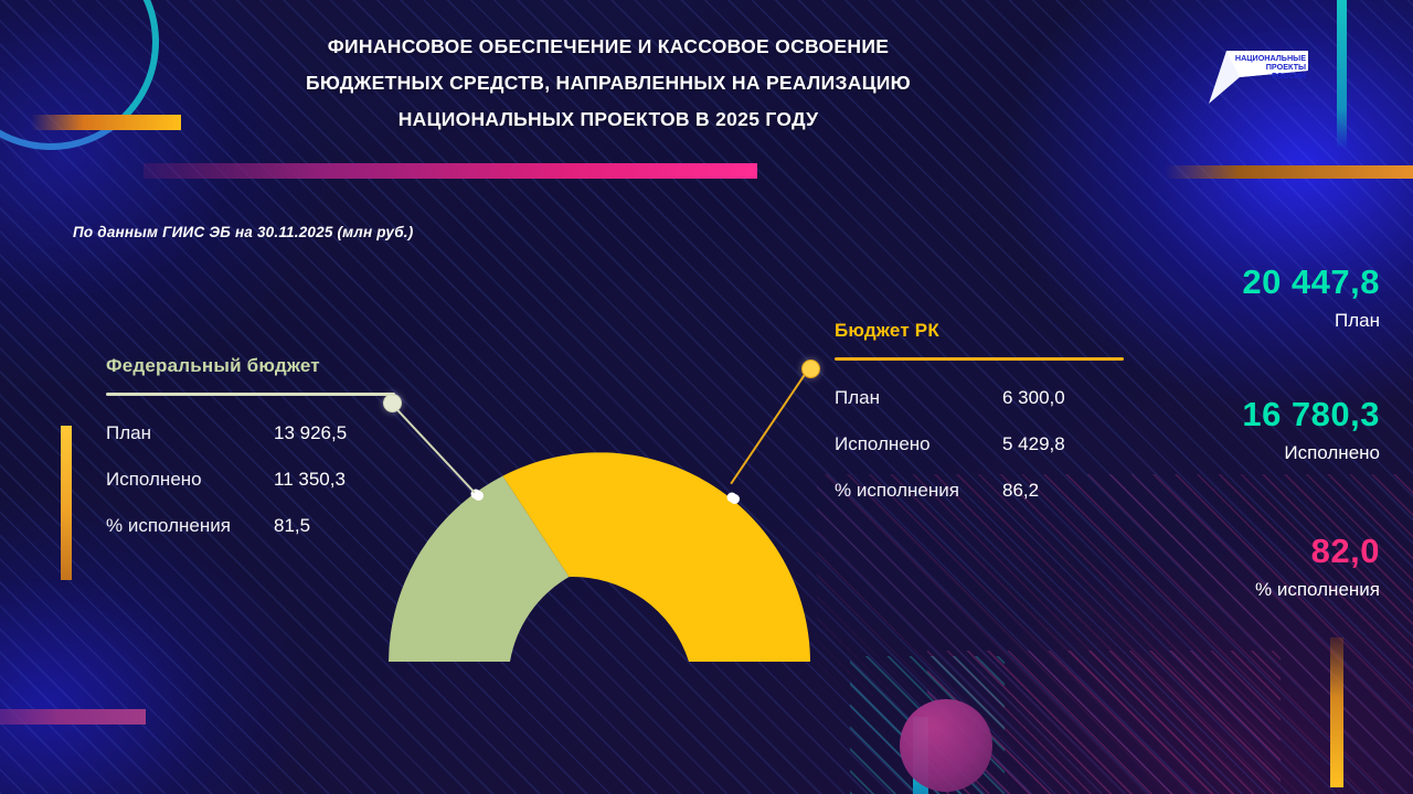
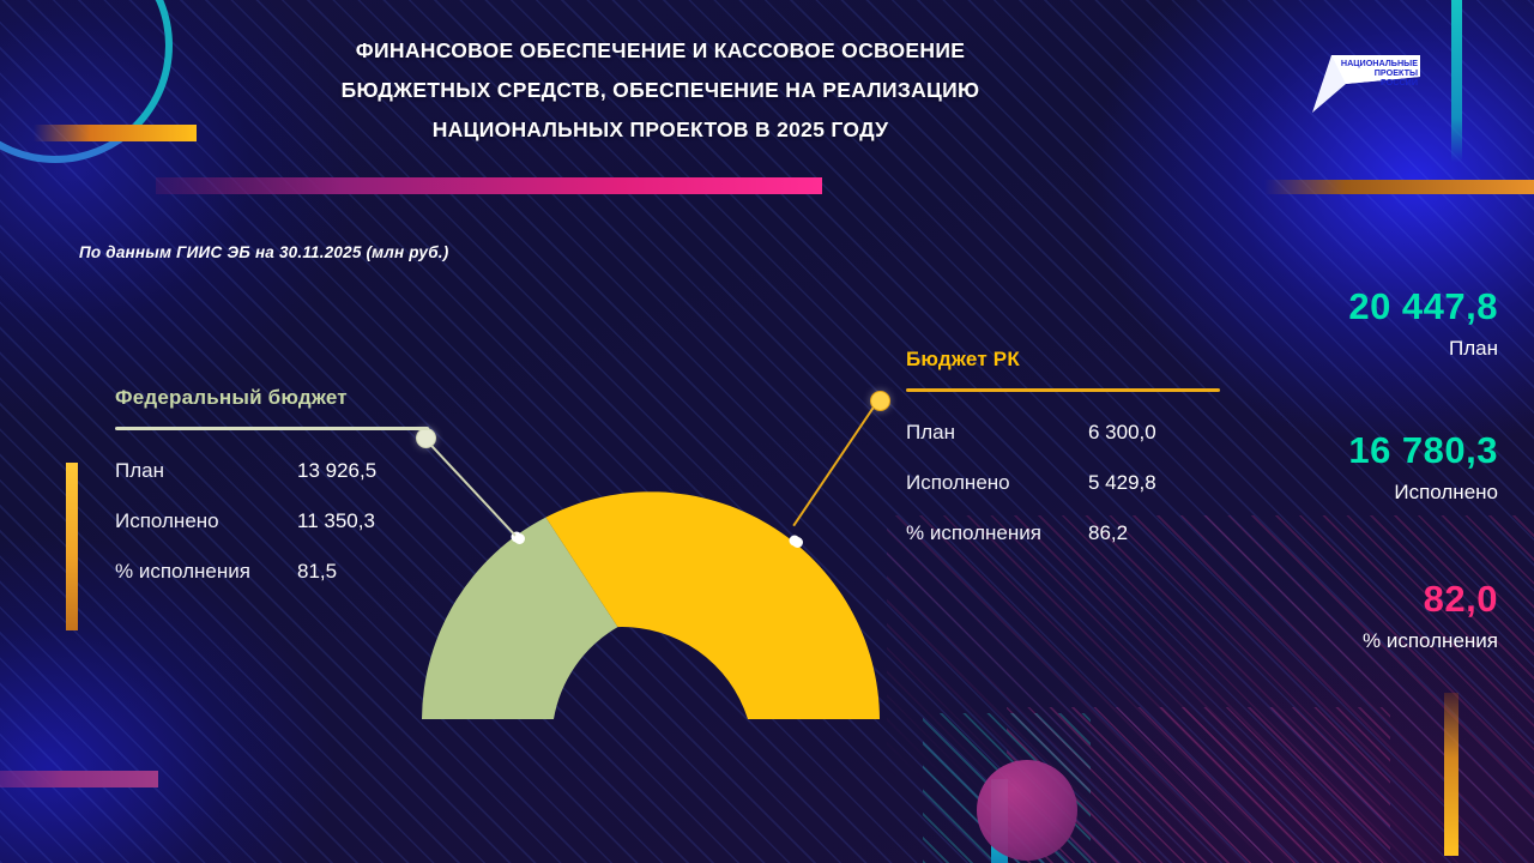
  ФИНАНСОВОЕ ОБЕСПЕЧЕНИЕ И КАССОВОЕ ОСВОЕНИЕ
- БЮДЖЕТНЫХ СРЕДСТВ, НАПРАВЛЕННЫХ НА РЕАЛИЗАЦИЮ
+ БЮДЖЕТНЫХ СРЕДСТВ, ОБЕСПЕЧЕНИЕ НА РЕАЛИЗАЦИЮ
  НАЦИОНАЛЬНЫХ ПРОЕКТОВ В 2025 ГОДУ
  НАЦИОНАЛЬНЫЕ
  ПРОЕКТЫ
  РОССИИ
  По данным ГИИС ЭБ на 30.11.2025 (млн руб.)
  Федеральный бюджет
  План
  13 926,5
  Исполнено
  11 350,3
  % исполнения
  81,5
  Бюджет РК
  План
  6 300,0
  Исполнено
  5 429,8
  % исполнения
  86,2
  20 447,8
  План
  16 780,3
  Исполнено
  82,0
  % исполнения
